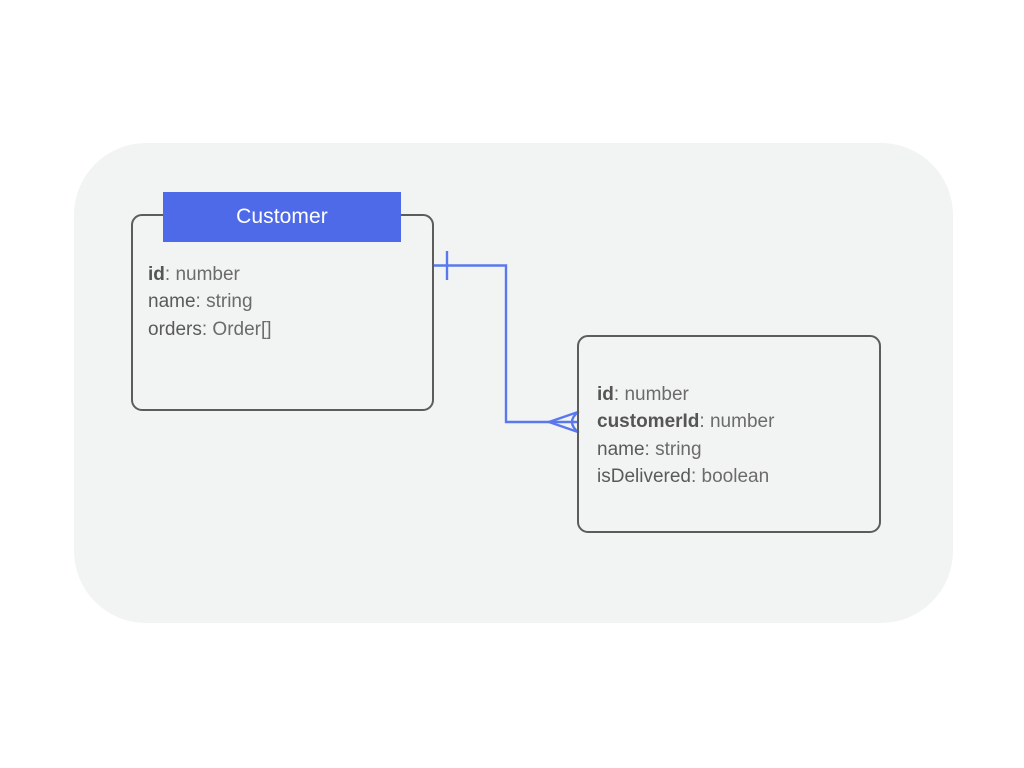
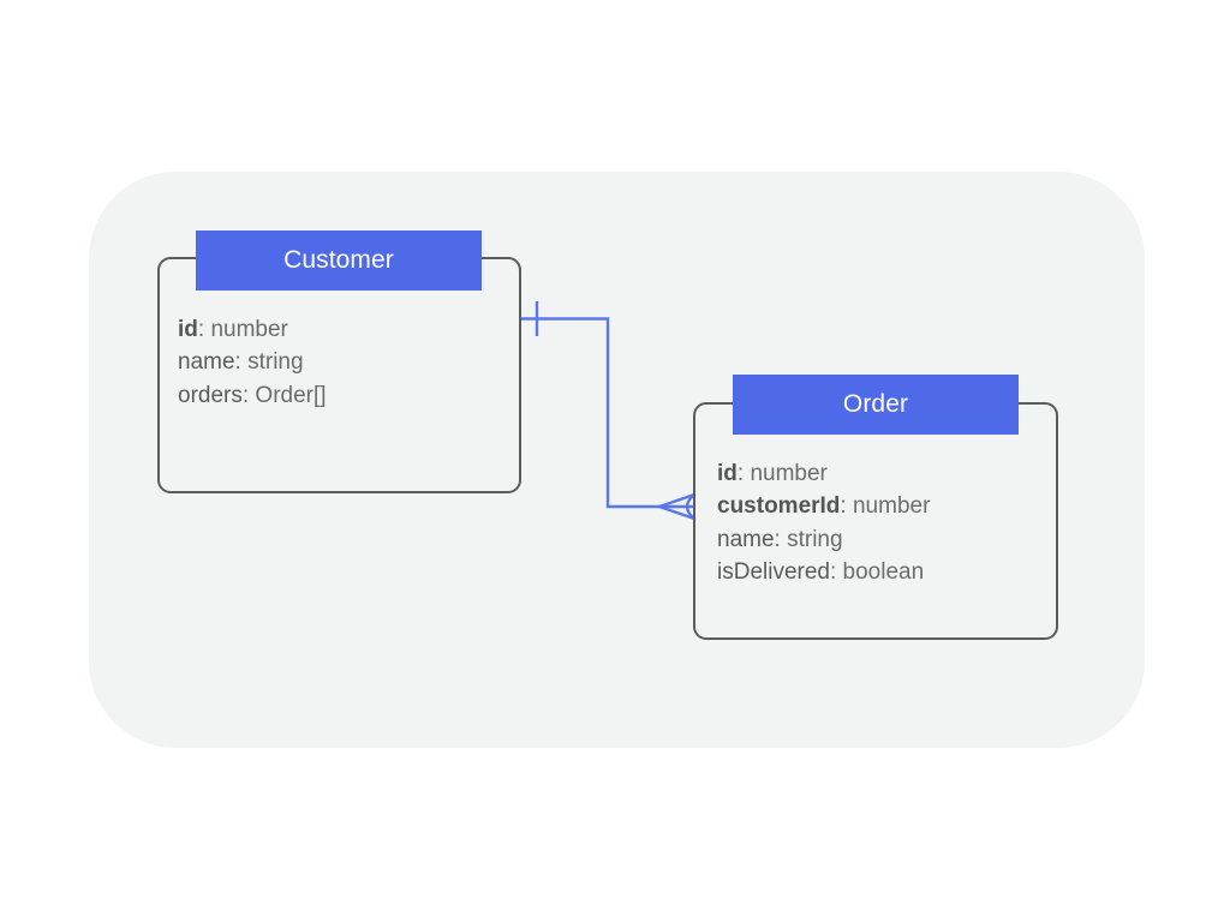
  Customer
  id: number
  name: string
  orders: Order[]
+ Order
  id: number
  customerId: number
  name: string
  isDelivered: boolean
